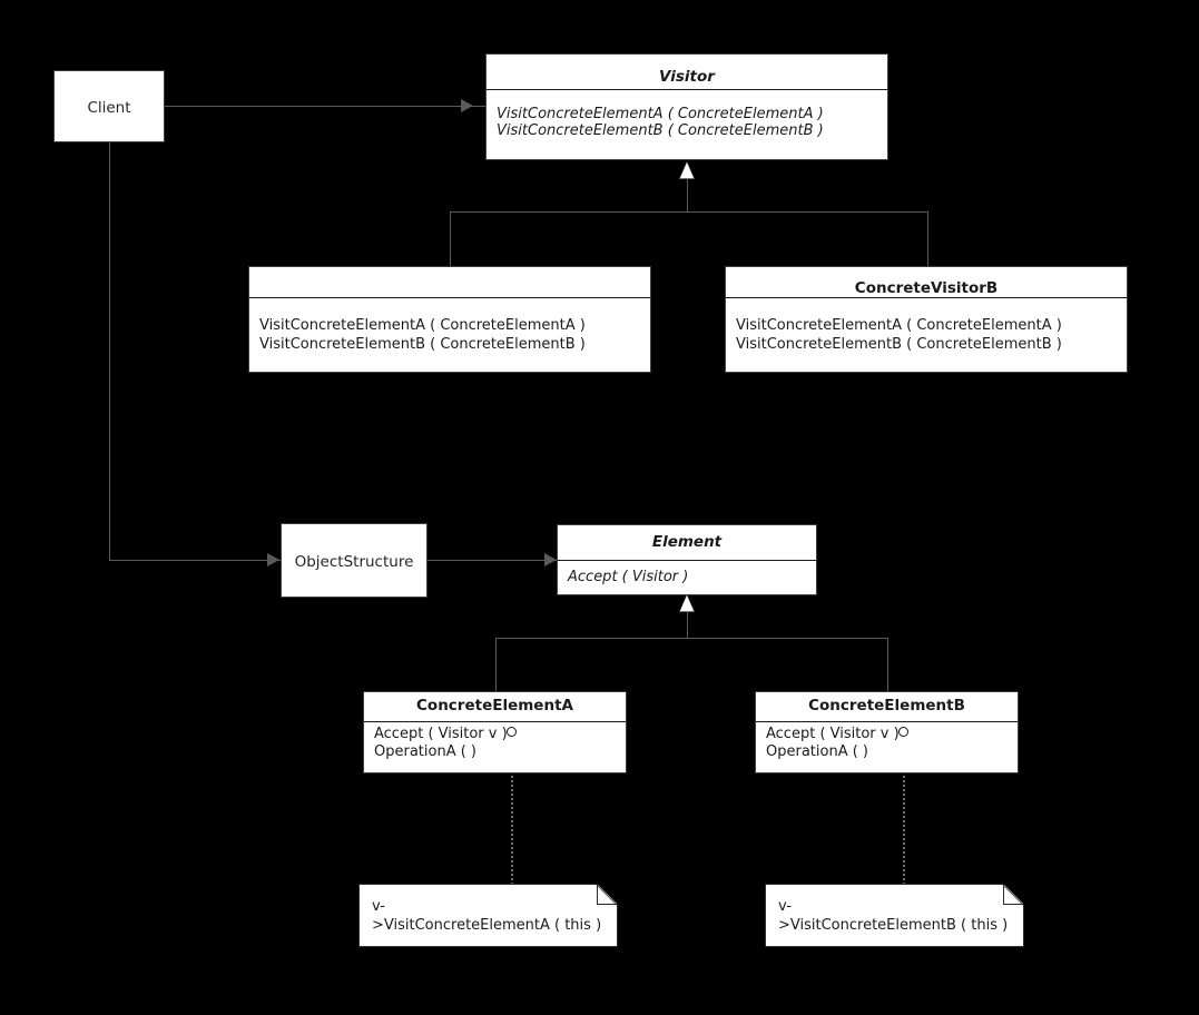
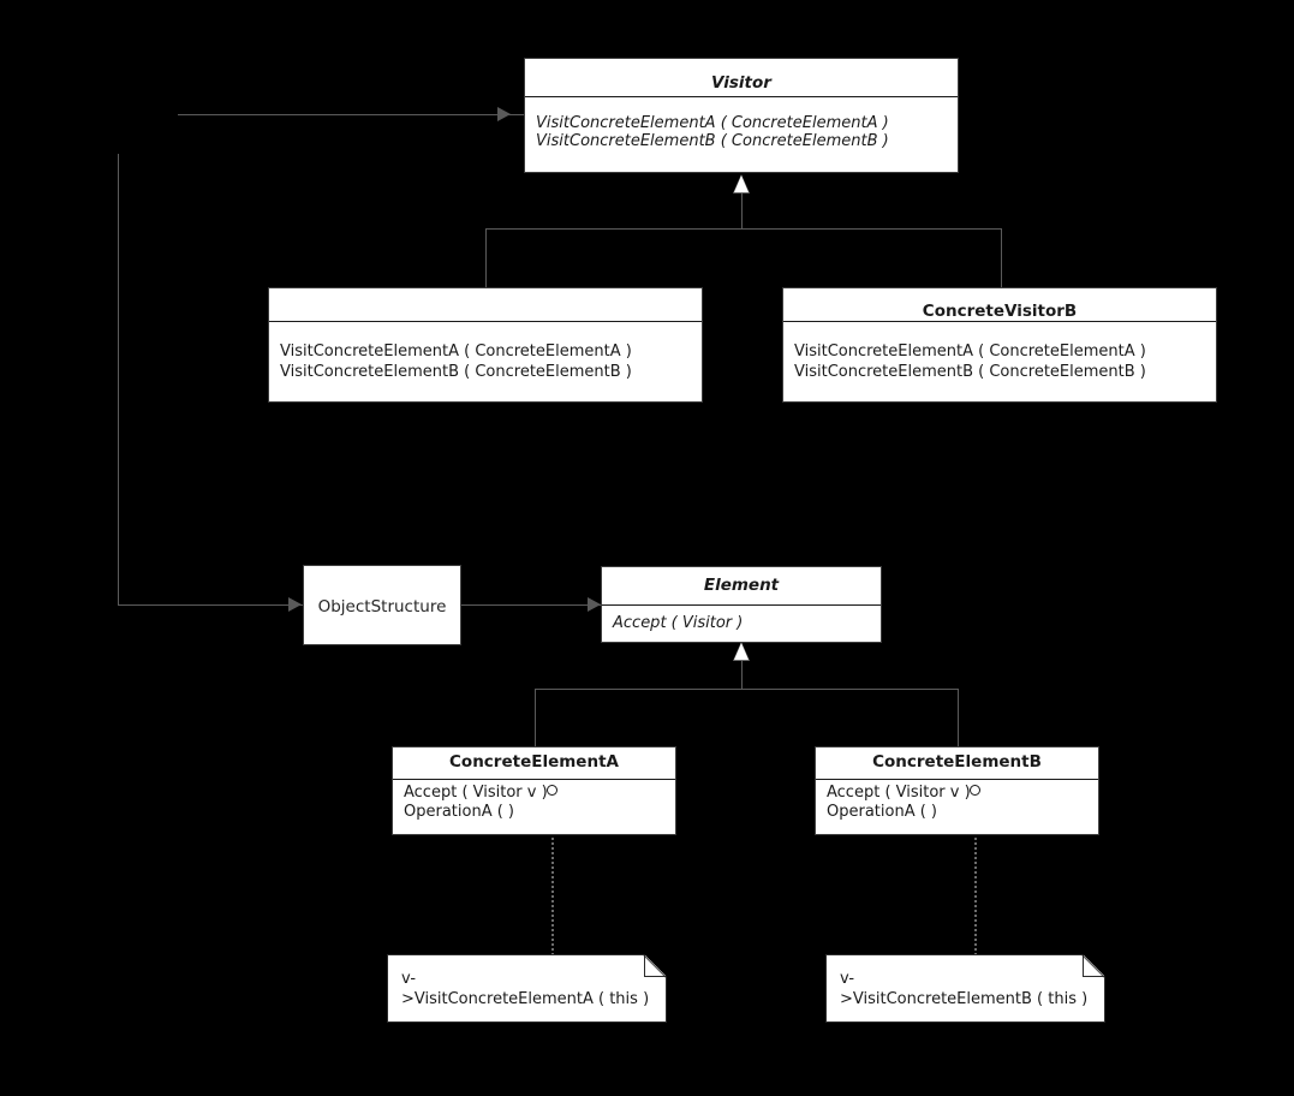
- Client
  Visitor
  VisitConcreteElementA ( ConcreteElementA )
  VisitConcreteElementB ( ConcreteElementB )
  VisitConcreteElementA ( ConcreteElementA )
  VisitConcreteElementB ( ConcreteElementB )
  ConcreteVisitorB
  VisitConcreteElementA ( ConcreteElementA )
  VisitConcreteElementB ( ConcreteElementB )
  ObjectStructure
  Element
  Accept ( Visitor )
  ConcreteElementA
  Accept ( Visitor v )
  OperationA ( )
  ConcreteElementB
  Accept ( Visitor v )
  OperationA ( )
  v-
  >VisitConcreteElementA ( this )
  v-
  >VisitConcreteElementB ( this )
